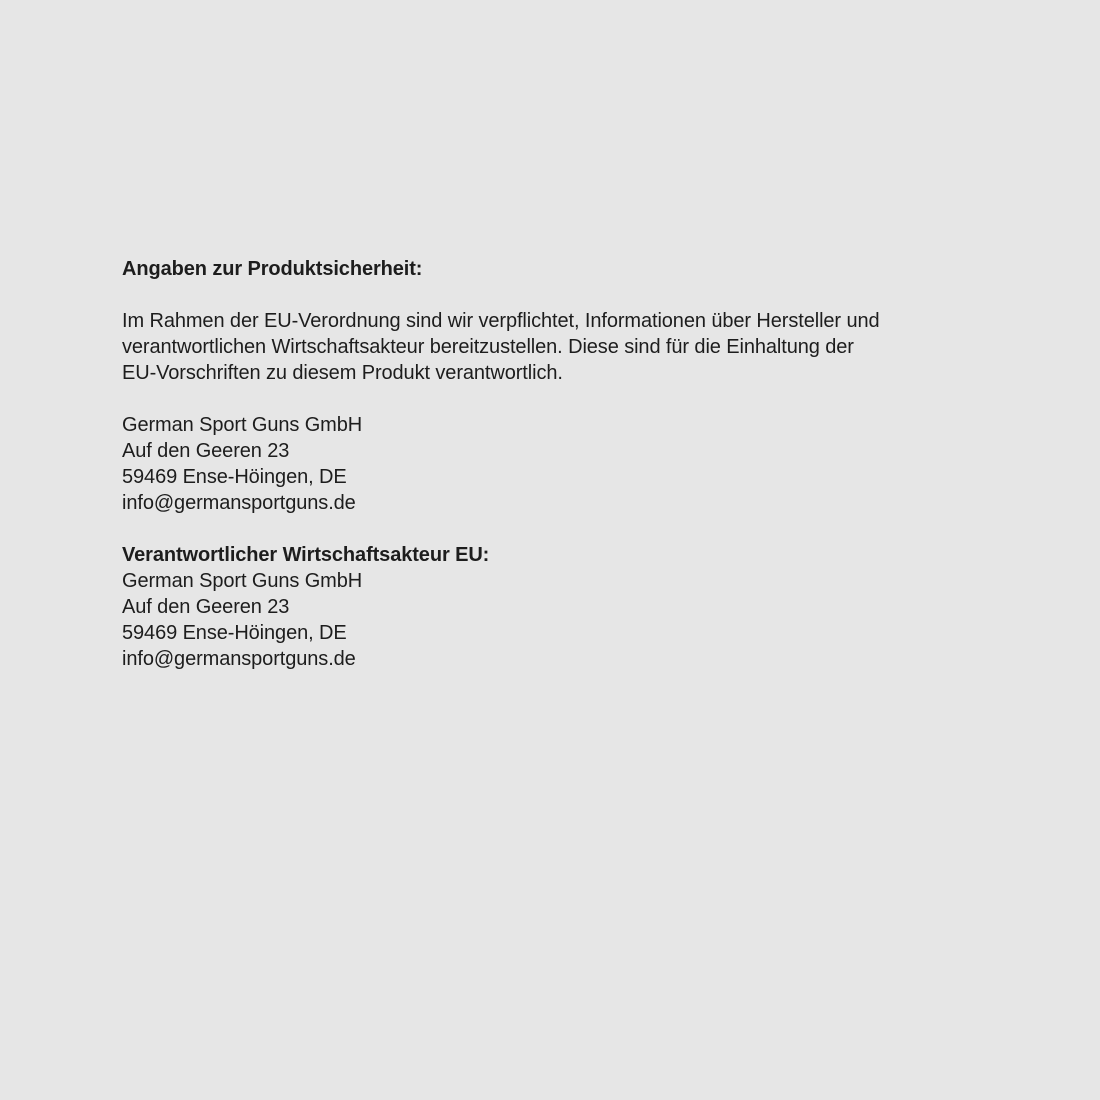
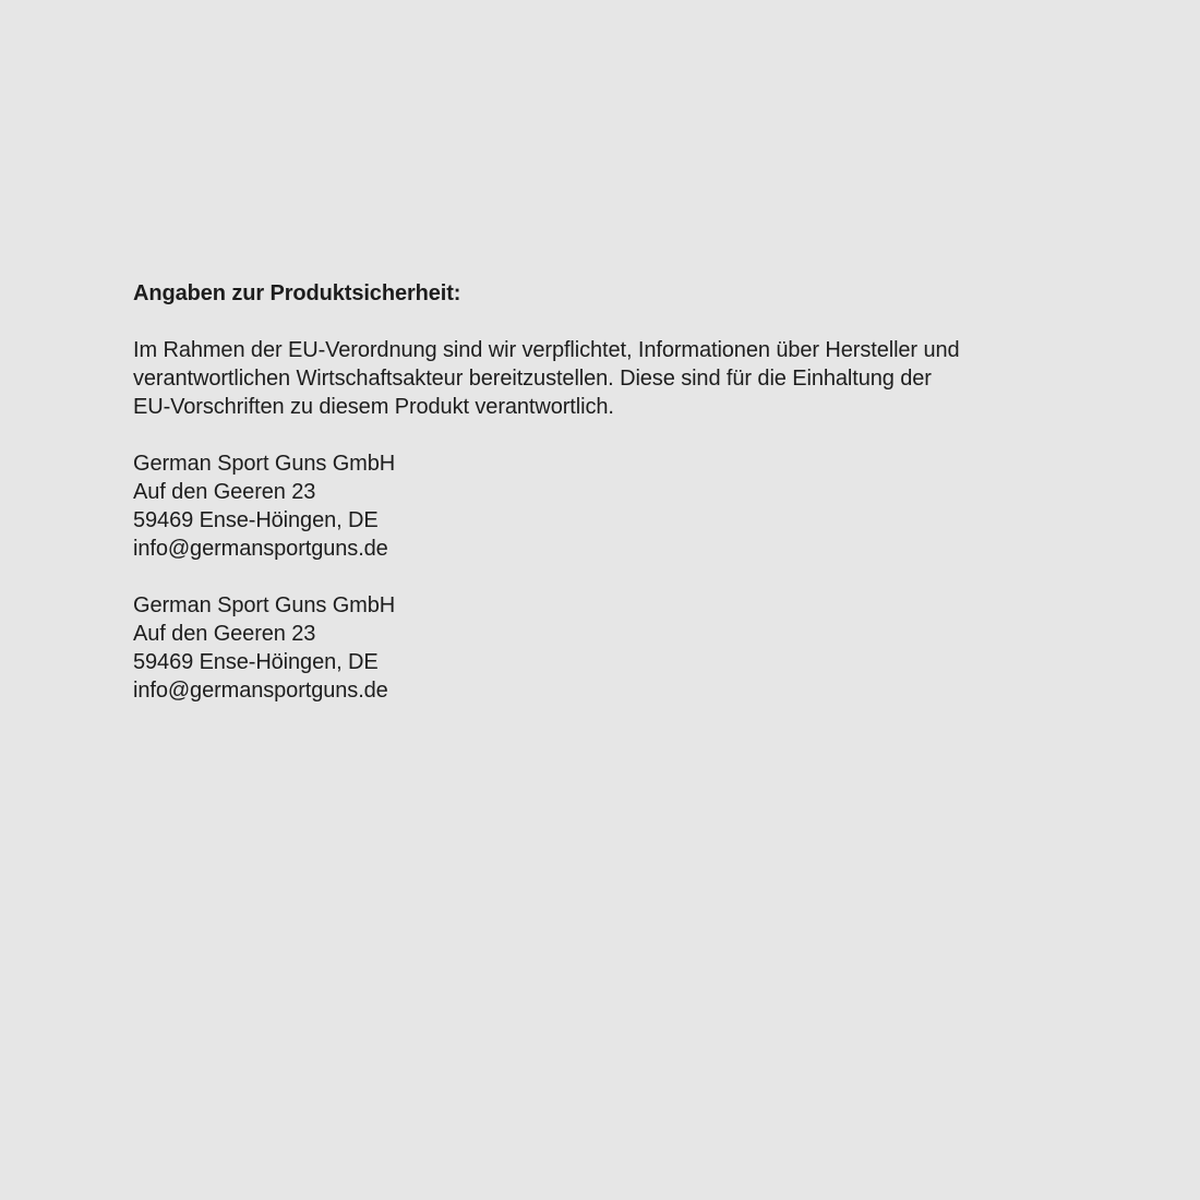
  Angaben zur Produktsicherheit:
  Im Rahmen der EU-Verordnung sind wir verpflichtet, Informationen über Hersteller und
  verantwortlichen Wirtschaftsakteur bereitzustellen. Diese sind für die Einhaltung der
  EU-Vorschriften zu diesem Produkt verantwortlich.
  German Sport Guns GmbH
  Auf den Geeren 23
  59469 Ense-Höingen, DE
  info@germansportguns.de
- Verantwortlicher Wirtschaftsakteur EU:
  German Sport Guns GmbH
  Auf den Geeren 23
  59469 Ense-Höingen, DE
  info@germansportguns.de
